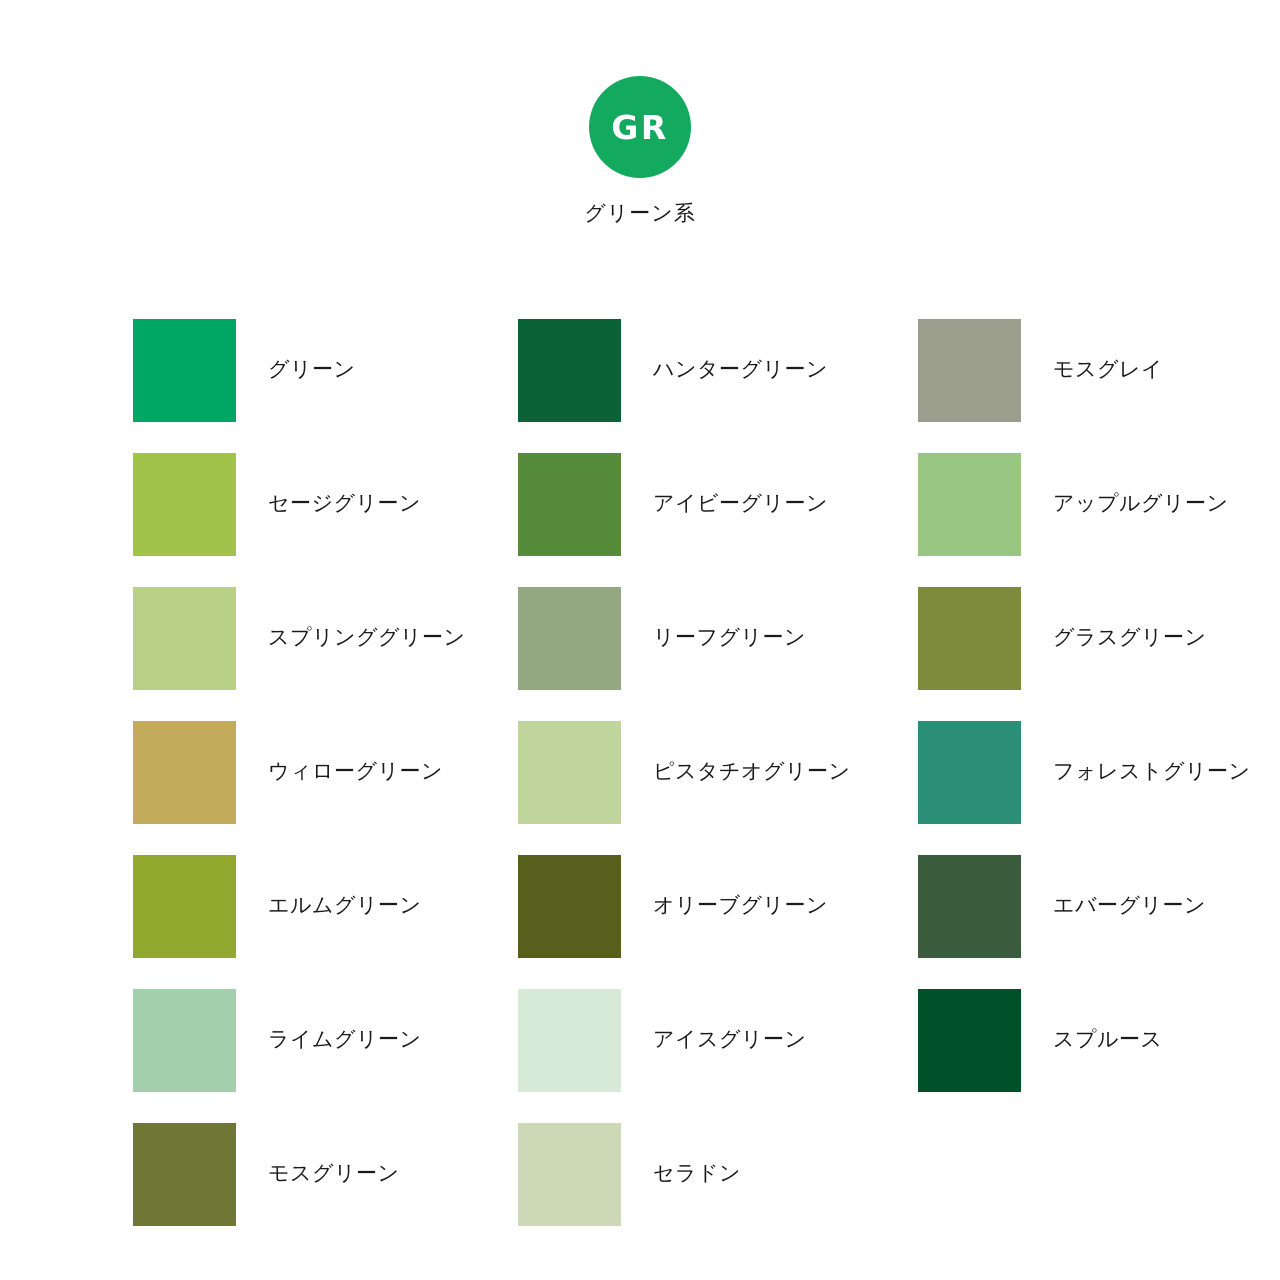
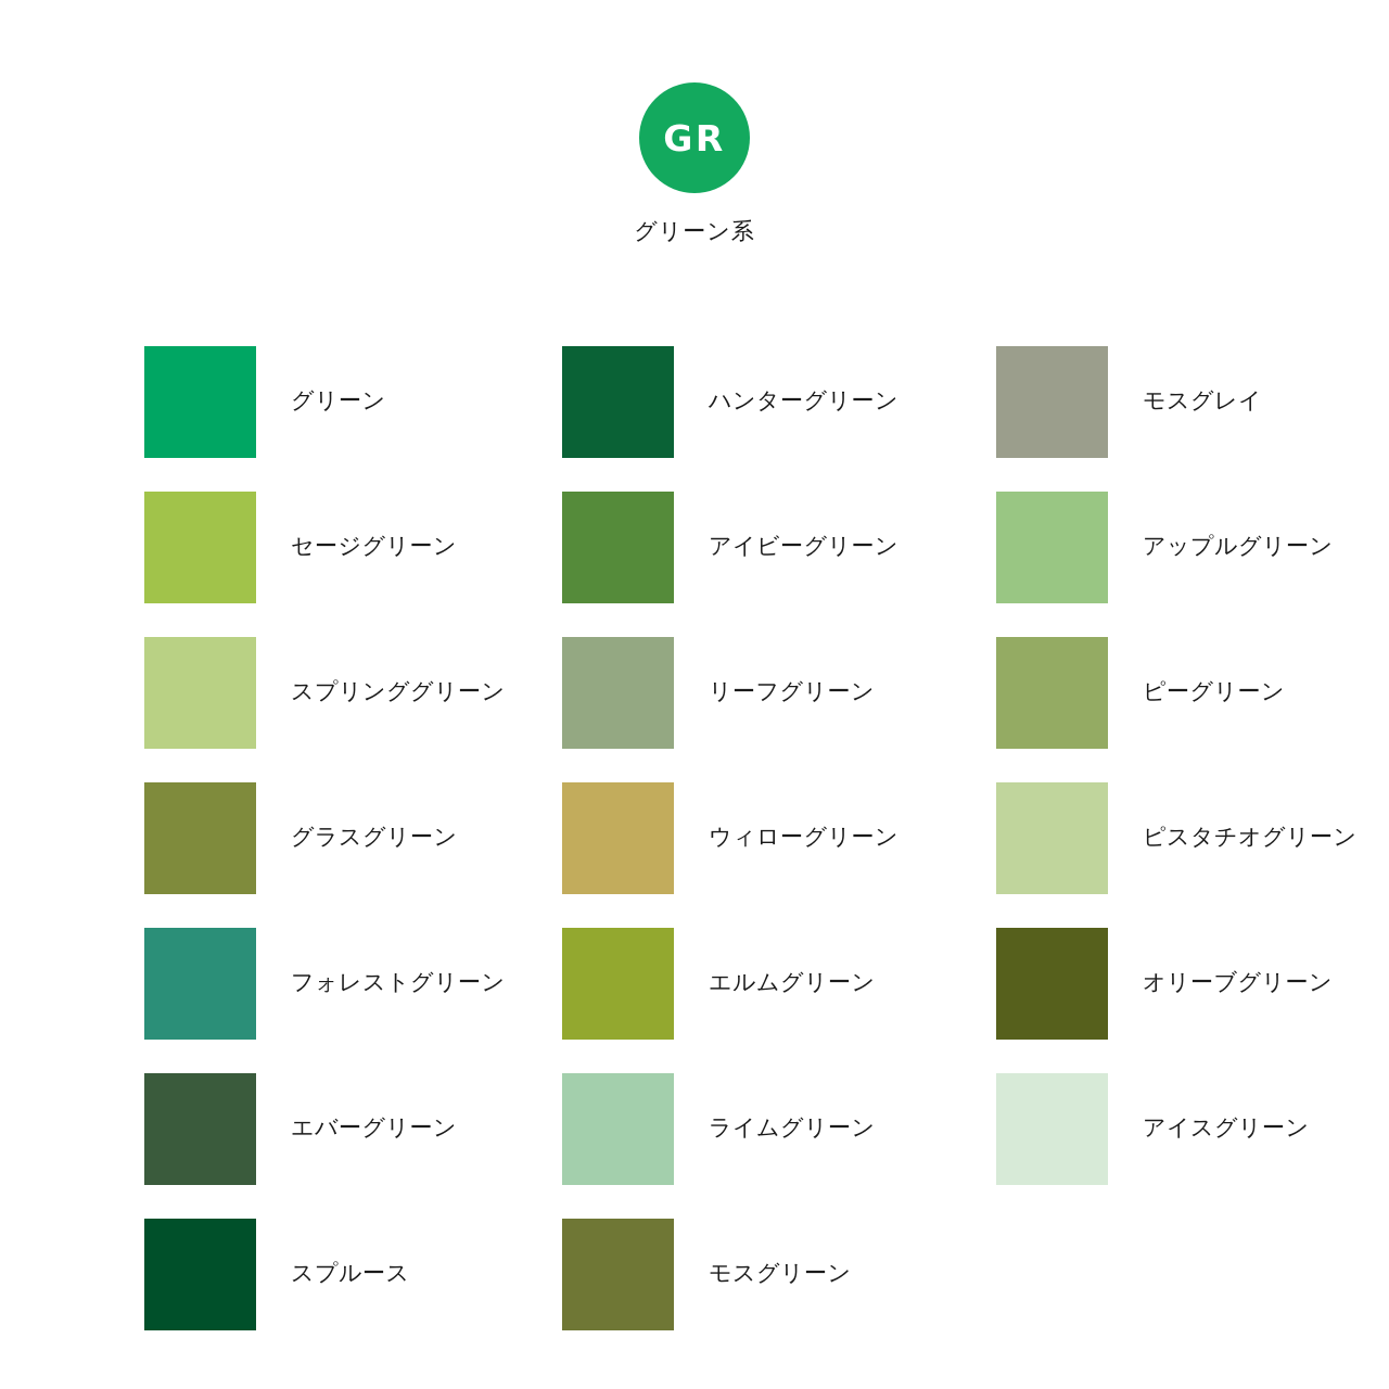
  GR
  グリーン系
  グリーン
  ハンターグリーン
  モスグレイ
  セージグリーン
  アイビーグリーン
  アップルグリーン
  スプリンググリーン
  リーフグリーン
+ ピーグリーン
  グラスグリーン
  ウィローグリーン
  ピスタチオグリーン
  フォレストグリーン
  エルムグリーン
  オリーブグリーン
  エバーグリーン
  ライムグリーン
  アイスグリーン
  スプルース
  モスグリーン
- セラドン
